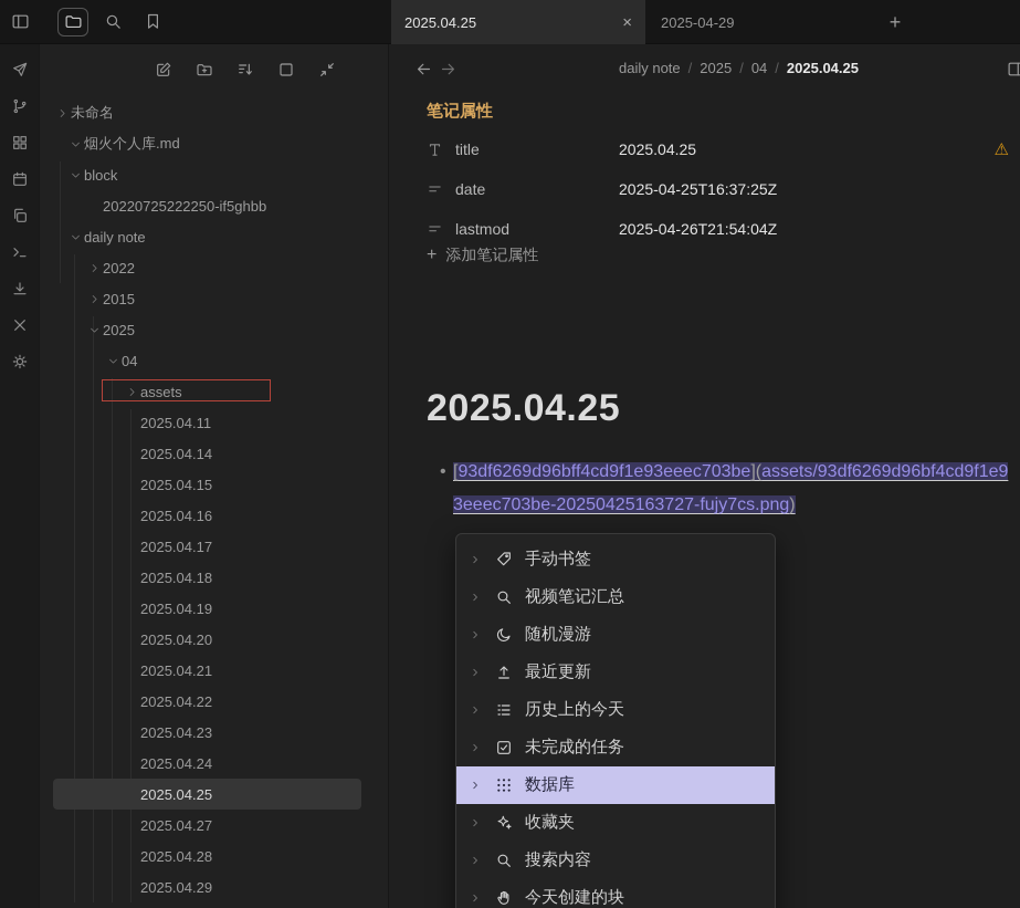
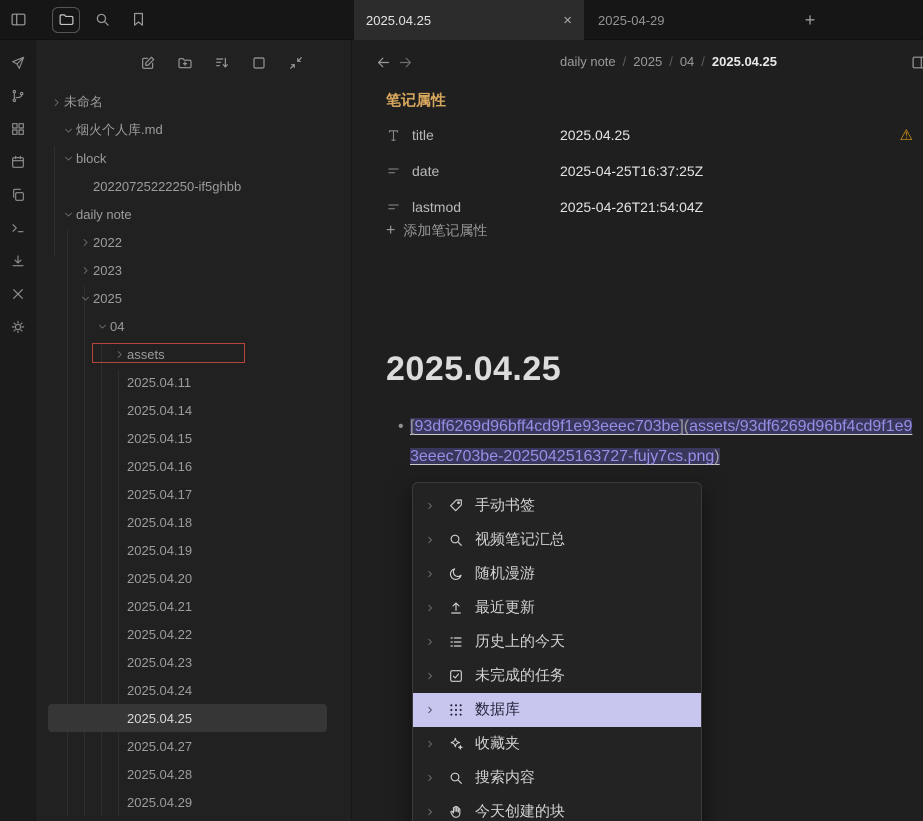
  2025.04.25
  ×
  2025-04-29
  +
  未命名
  烟火个人库.md
  block
  20220725222250-if5ghbb
  daily note
  2022
- 2015
+ 2023
  2025
  04
  assets
  2025.04.11
  2025.04.14
  2025.04.15
  2025.04.16
  2025.04.17
  2025.04.18
  2025.04.19
  2025.04.20
  2025.04.21
  2025.04.22
  2025.04.23
  2025.04.24
  2025.04.25
  2025.04.27
  2025.04.28
  2025.04.29
  daily note
  /
  2025
  /
  04
  /
  2025.04.25
  笔记属性
  title
  2025.04.25
  ⚠
  date
  2025-04-25T16:37:25Z
  lastmod
  2025-04-26T21:54:04Z
  +
  添加笔记属性
  2025.04.25
  •
  [93df6269d96bff4cd9f1e93eeec703be](assets/93df6269d96bf4cd9f1e93eeec703be-20250425163727-fujy7cs.png)
  手动书签
  视频笔记汇总
  随机漫游
  最近更新
  历史上的今天
  未完成的任务
  数据库
  收藏夹
  搜索内容
  今天创建的块
